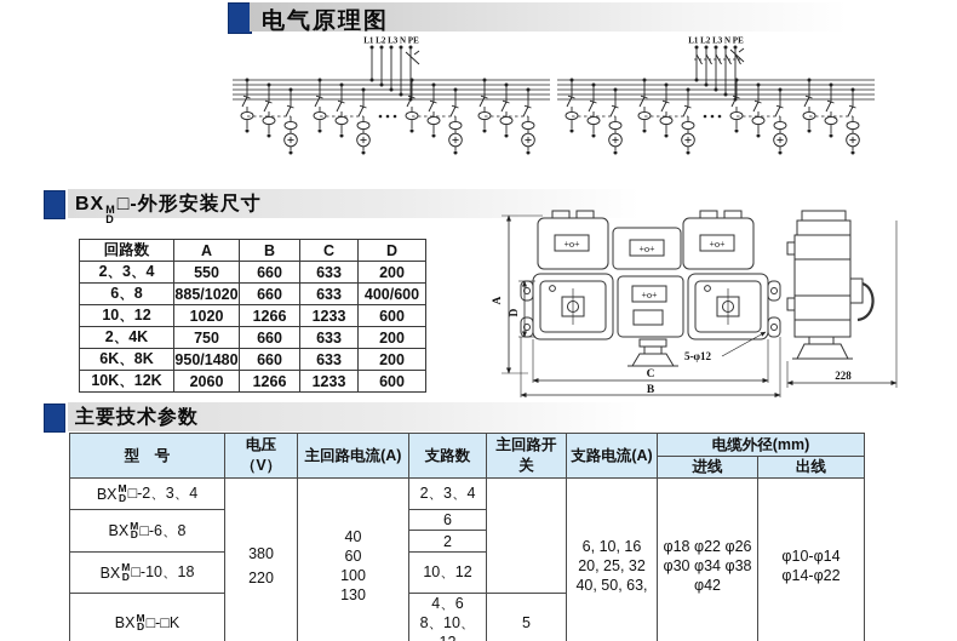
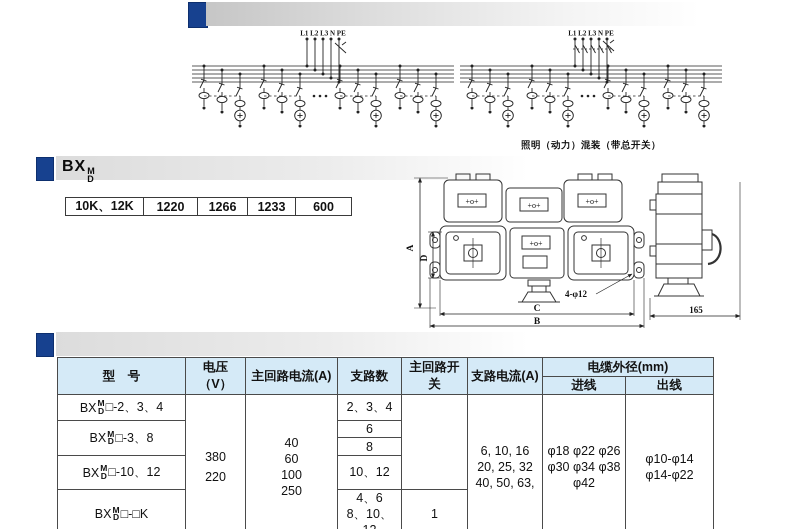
- 电气原理图
  L1 L2 L3 N PE
  L1 L2 L3 N PE
+ 照明（动力）混装（带总开关）
  BX
  M
  D
- □-外形安装尺寸
- 回路数	A	B	C	D
- 2、3、4	550	660	633	200
- 6、8	885/1020	660	633	400/600
- 10、12	1020	1266	1233	600
- 2、4K	750	660	633	200
- 6K、8K	950/1480	660	633	200
- 10K、12K	2060	1266	1233	600
+ 10K、12K	1220	1266	1233	600
  +o+
  +o+
  +o+
  +o+
  C
  B
- 5-φ12
+ 4-φ12
- 228
+ 165
- 主要技术参数
  型 号	电压（V）	主回路电流(A)	支路数	主回路开关	支路电流(A)	电缆外径(mm)
  进线	出线
- BXMD □-2、3、4	380 220	40 60 100 130	2、3、4		6, 10, 16 20, 25, 32 40, 50, 63,	φ18 φ22 φ26 φ30 φ34 φ38 φ42	φ10-φ14 φ14-φ22
+ BXMD □-2、3、4	380 220	40 60 100 250	2、3、4		6, 10, 16 20, 25, 32 40, 50, 63,	φ18 φ22 φ26 φ30 φ34 φ38 φ42	φ10-φ14 φ14-φ22
- BXMD □-6、8	6
+ BXMD □-3、8	6
- 2
+ 8
- BXMD □-10、18	10、12
+ BXMD □-10、12	10、12
- BXMD □-□K	4、6 8、10、	5
+ BXMD □-□K	4、6 8、10、	1
